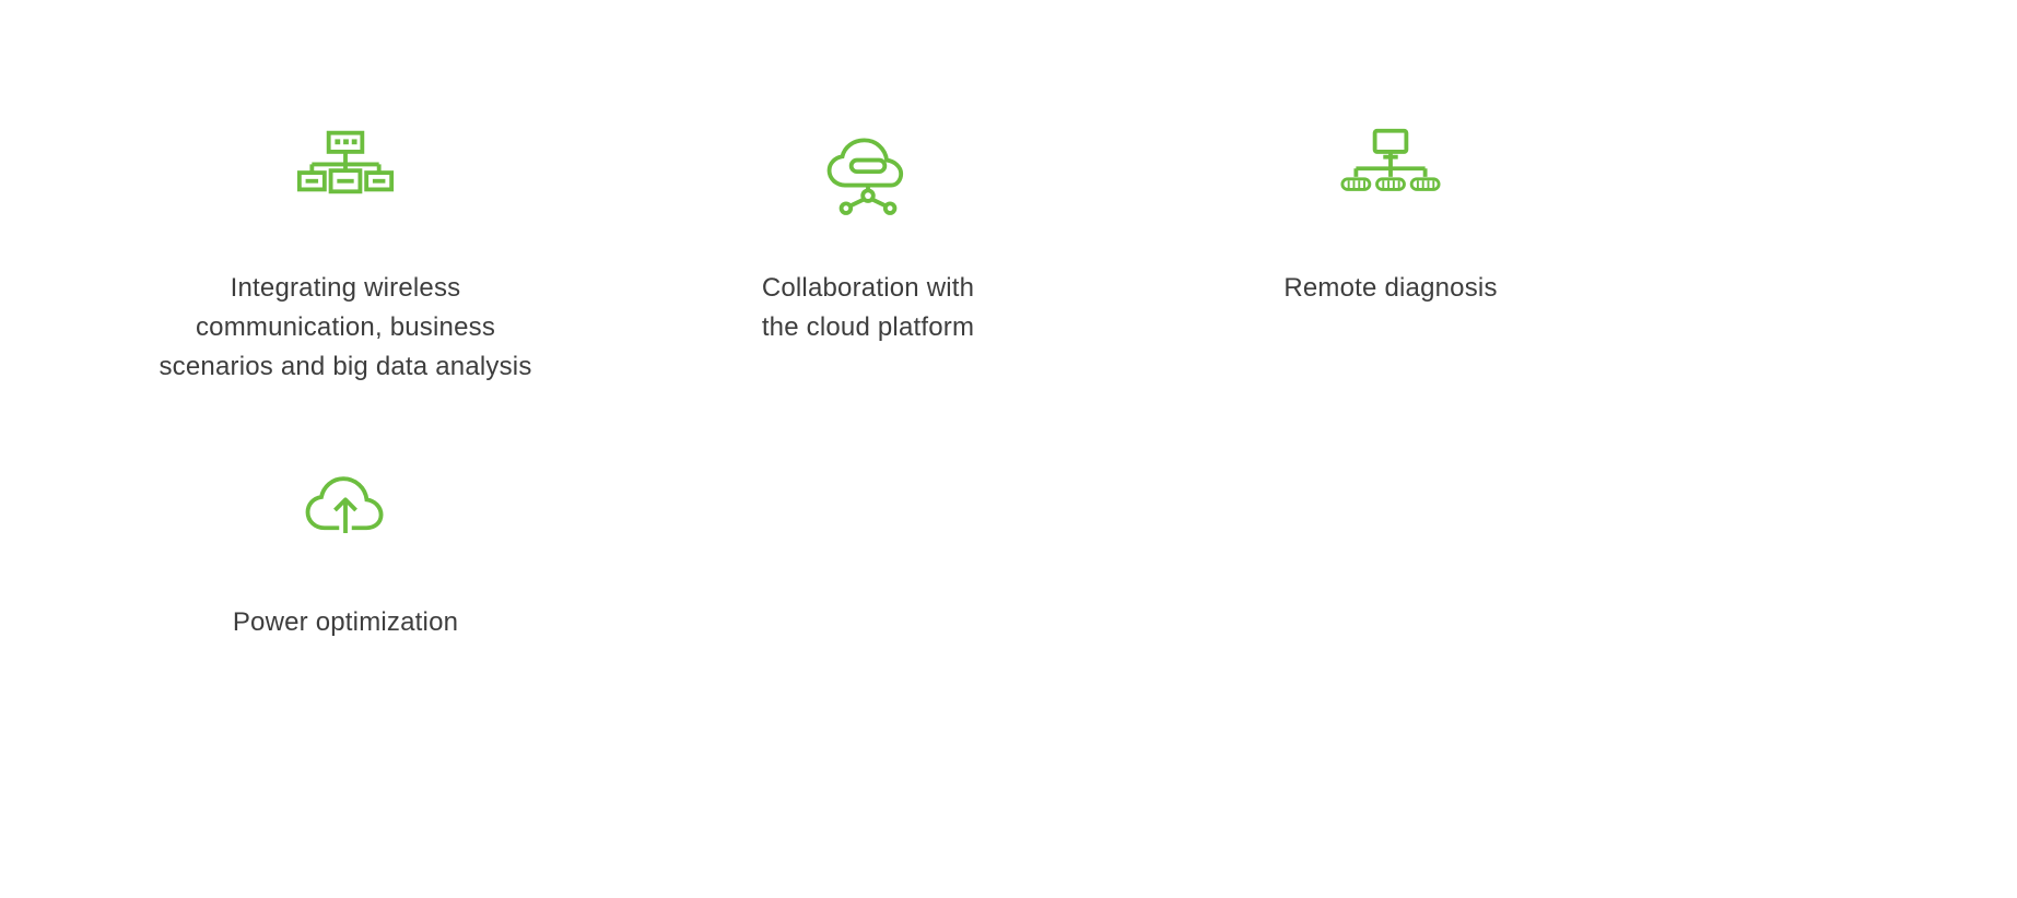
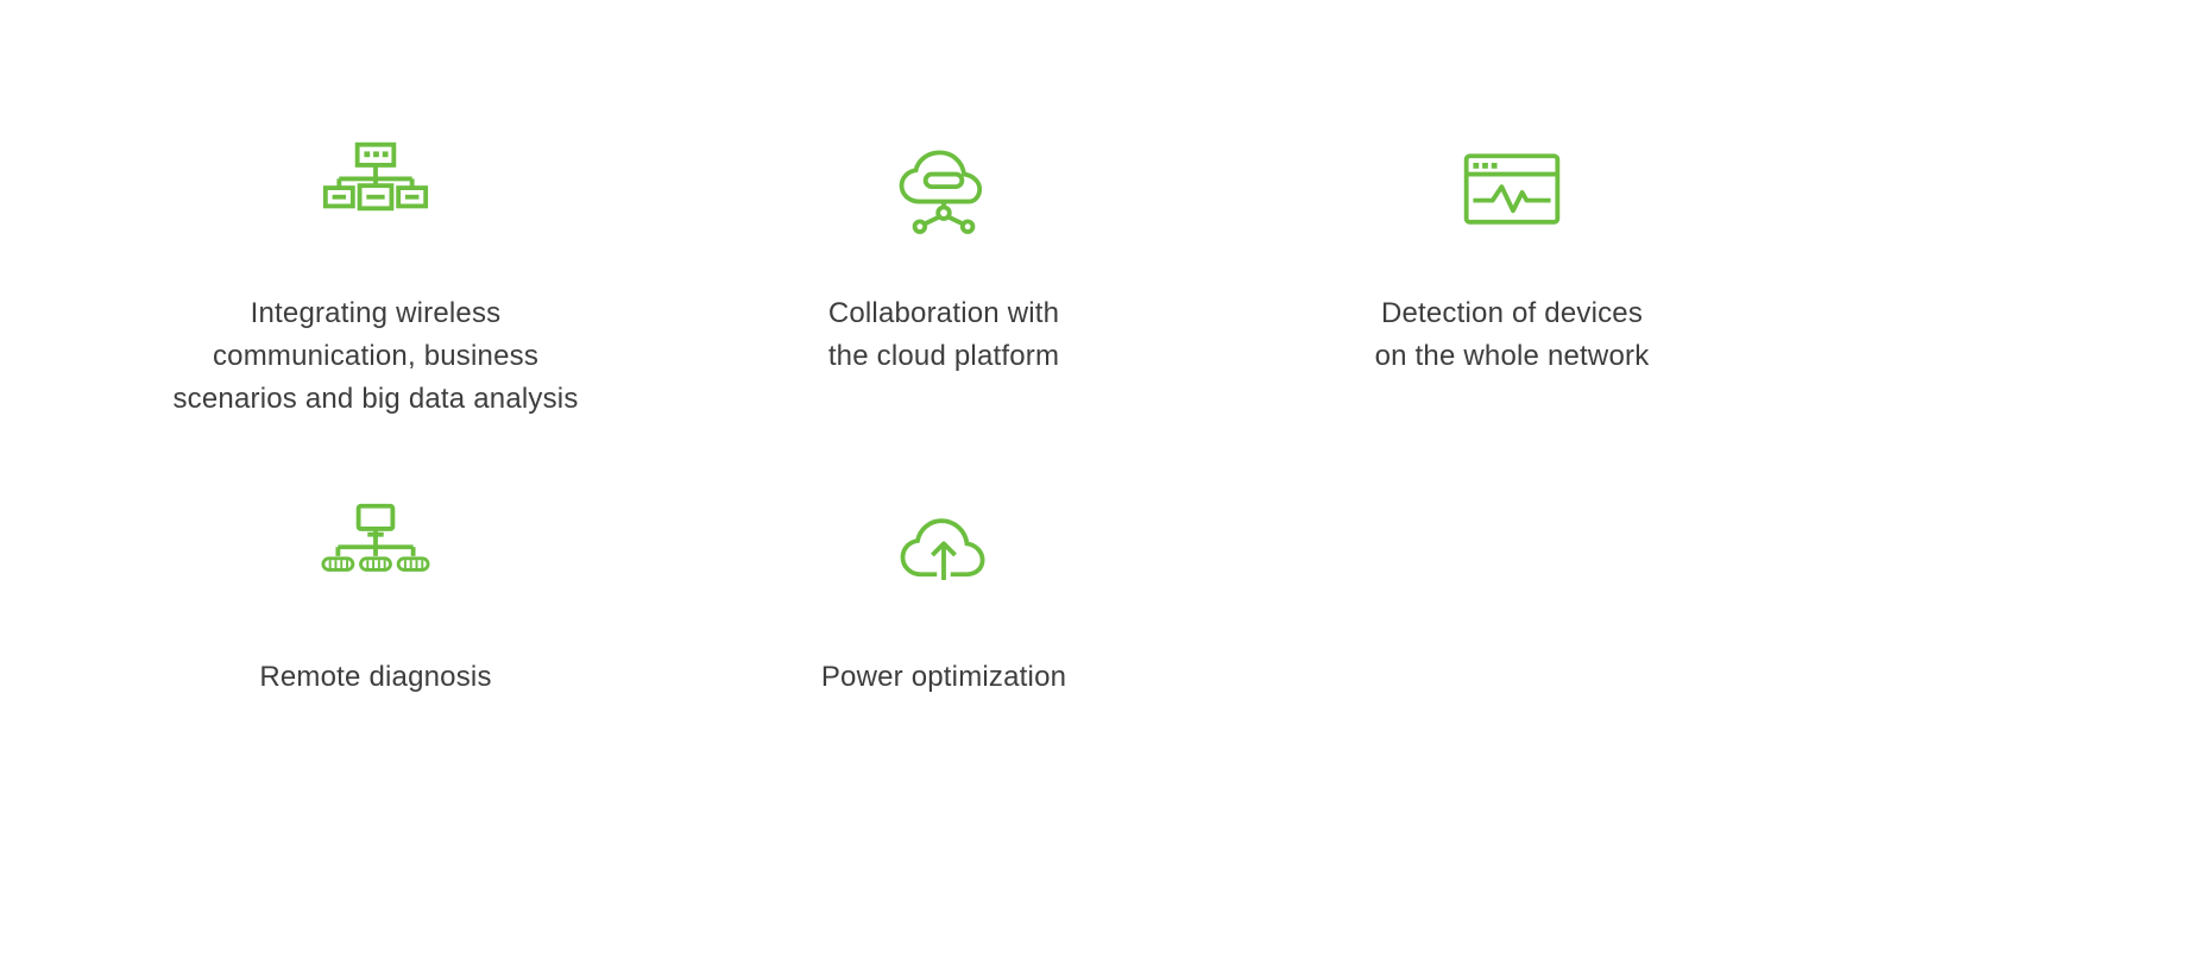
  Integrating wireless
  communication, business
  scenarios and big data analysis
  Collaboration with
  the cloud platform
+ Detection of devices
+ on the whole network
  Remote diagnosis
  Power optimization
